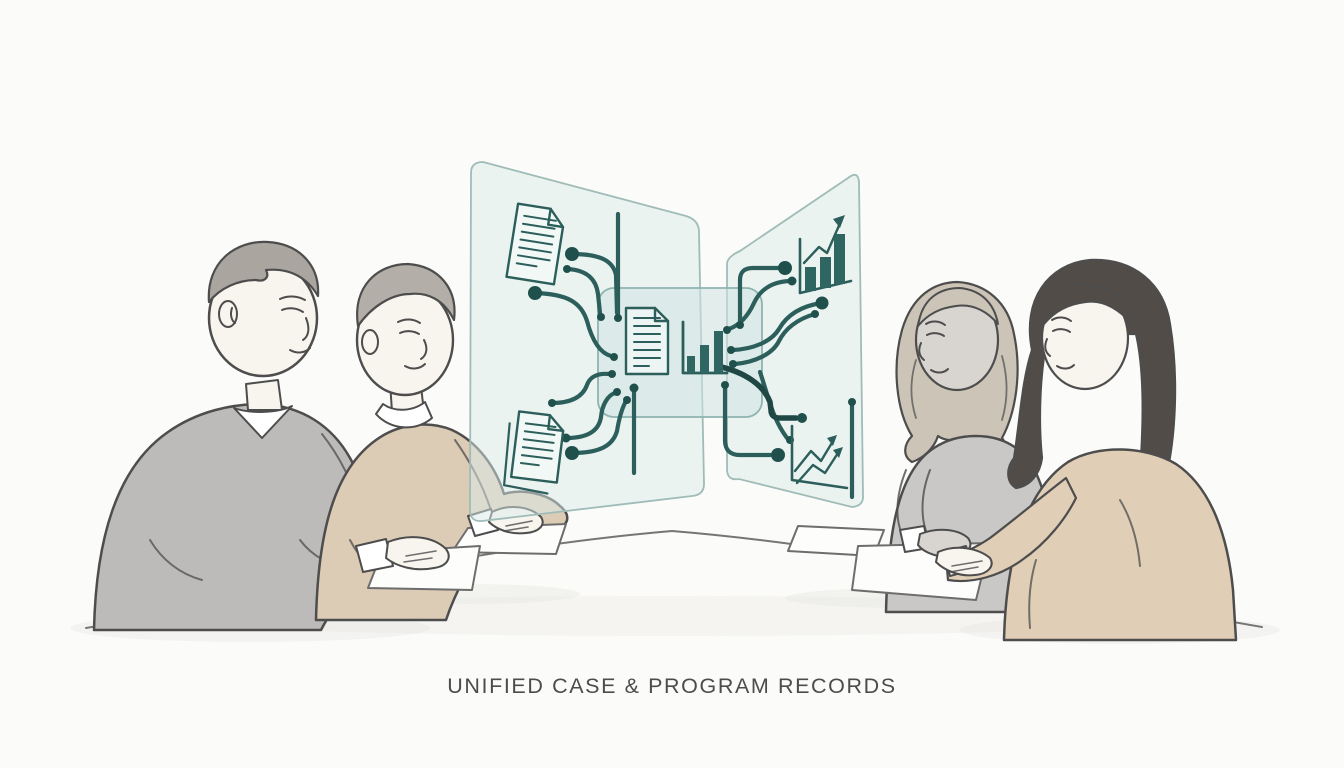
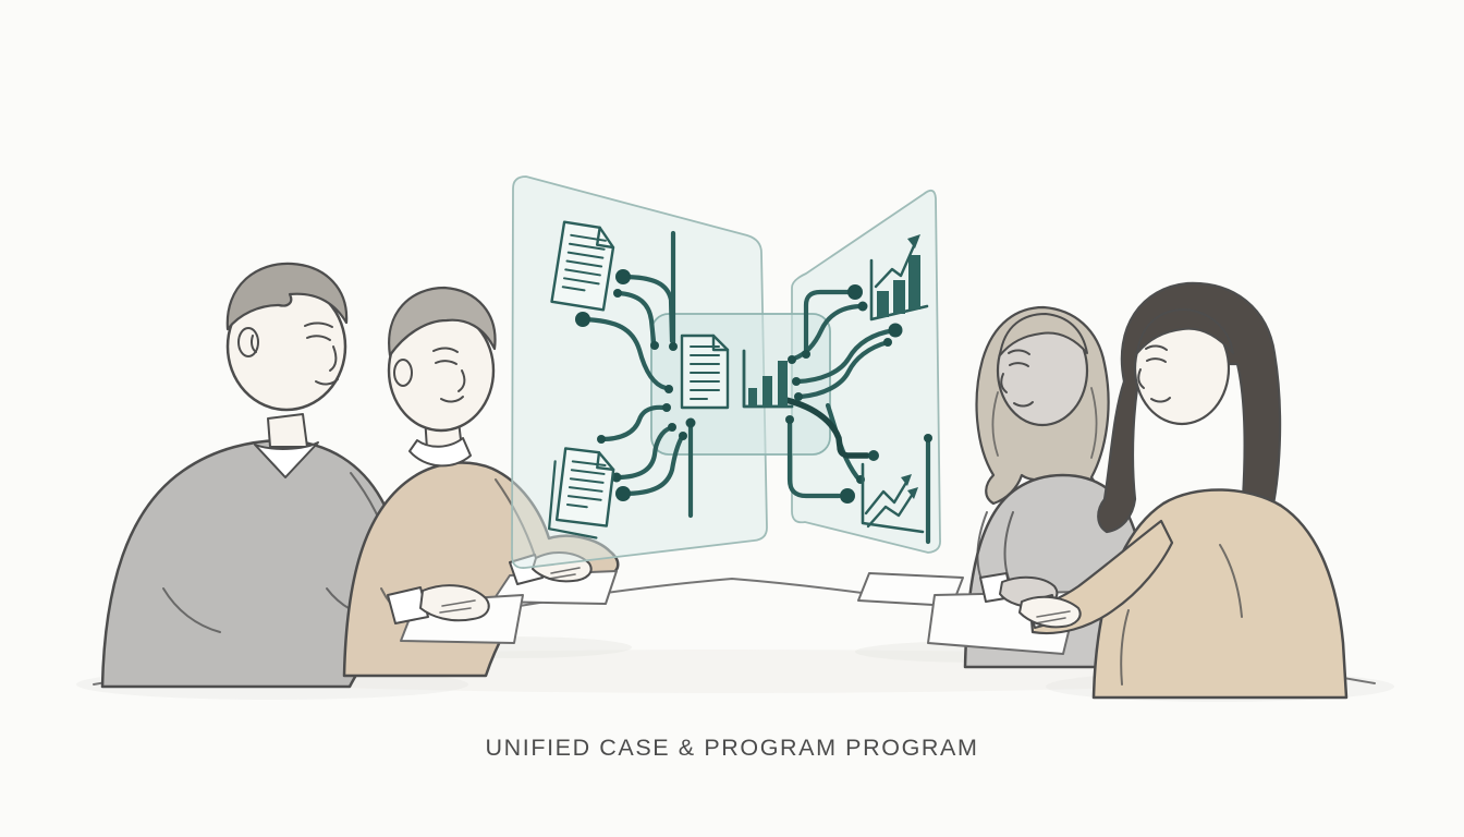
- UNIFIED CASE & PROGRAM RECORDS
+ UNIFIED CASE & PROGRAM PROGRAM
